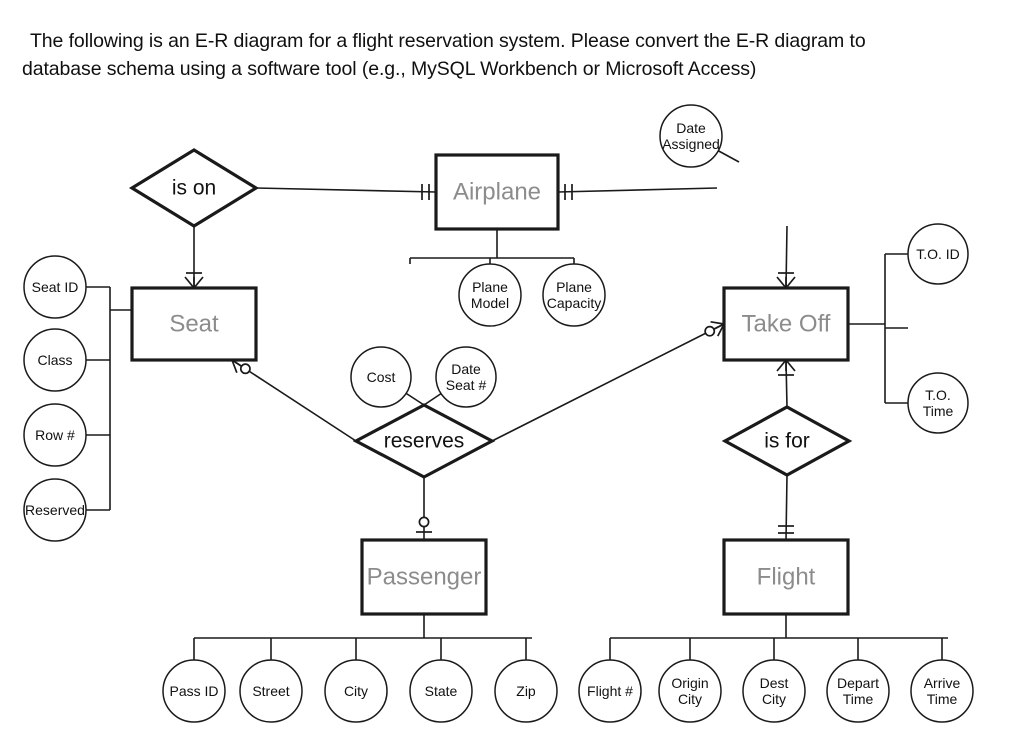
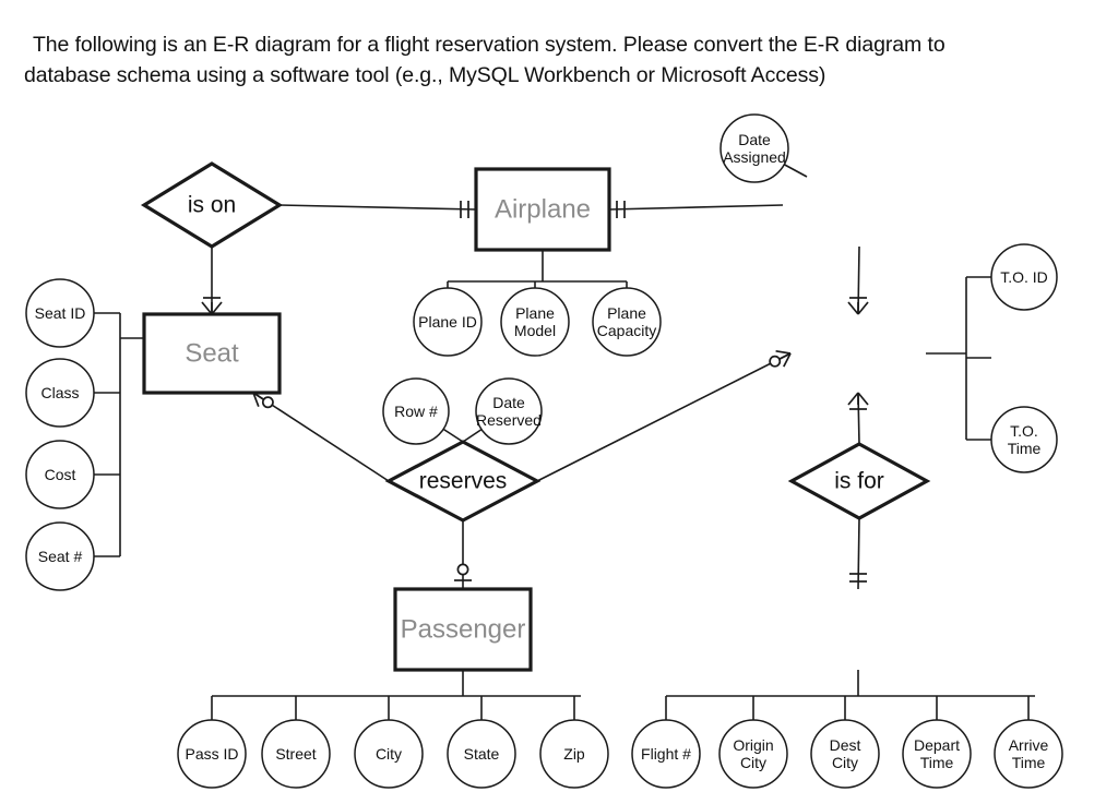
  The following is an E-R diagram for a flight reservation system. Please convert the E-R diagram to
  database schema using a software tool (e.g., MySQL Workbench or Microsoft Access)
  Seat ID
  Class
- Row #
+ Cost
- Reserved
+ Seat #
+ Plane ID
  Plane Model
  Plane Capacity
  Date Assigned
  T.O. ID
  T.O. Time
- Cost
+ Row #
- Date Seat #
+ Date Reserved
  Pass ID
  Street
  City
  State
  Zip
  Flight #
  Origin City
  Dest City
  Depart Time
  Arrive Time
  Seat
  Airplane
- Take Off
  Passenger
- Flight
  is on
  reserves
  is for
